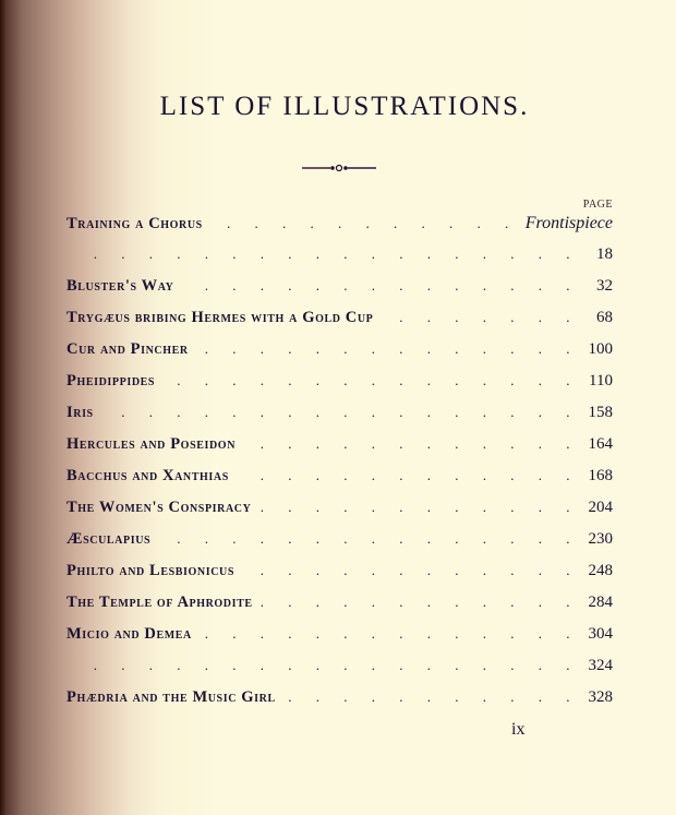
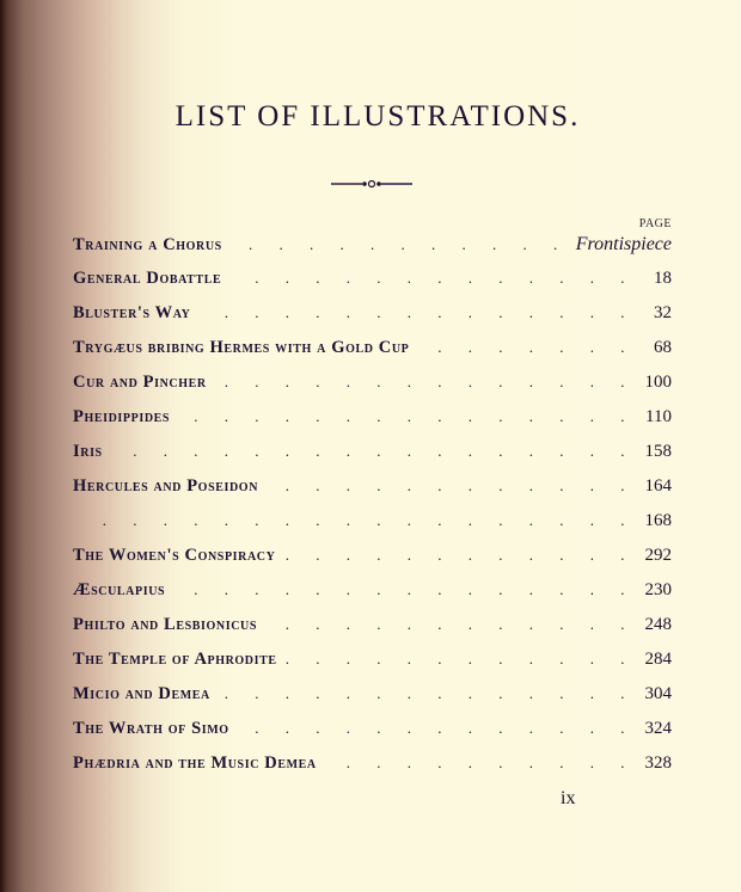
  LIST OF ILLUSTRATIONS.
  PAGE
  Training a Chorus
  Frontispiece
+ General Dobattle
  18
  Bluster's Way
  32
  Trygæus bribing Hermes with a Gold Cup
  68
  Cur and Pincher
  100
  Pheidippides
  110
  Iris
  158
  Hercules and Poseidon
  164
- Bacchus and Xanthias
  168
  The Women's Conspiracy
- 204
+ 292
  Æsculapius
  230
  Philto and Lesbionicus
  248
  The Temple of Aphrodite
  284
  Micio and Demea
  304
+ The Wrath of Simo
  324
- Phædria and the Music Girl
+ Phædria and the Music Demea
  328
  ix
